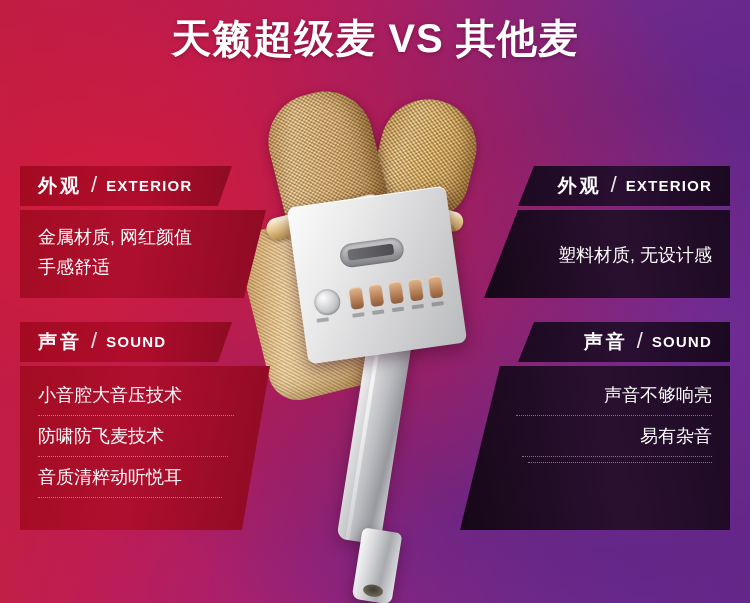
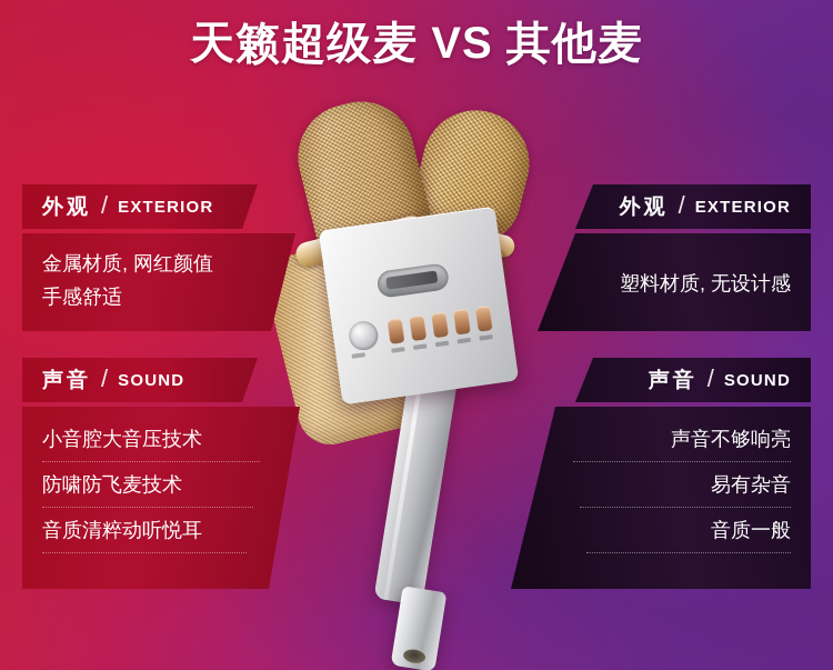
  天籁超级麦 VS 其他麦
  外观
  /
  EXTERIOR
  金属材质, 网红颜值
  手感舒适
  声音
  /
  SOUND
  小音腔大音压技术
  防啸防飞麦技术
  音质清粹动听悦耳
  外观
  /
  EXTERIOR
  塑料材质, 无设计感
  声音
  /
  SOUND
  声音不够响亮
  易有杂音
+ 音质一般
